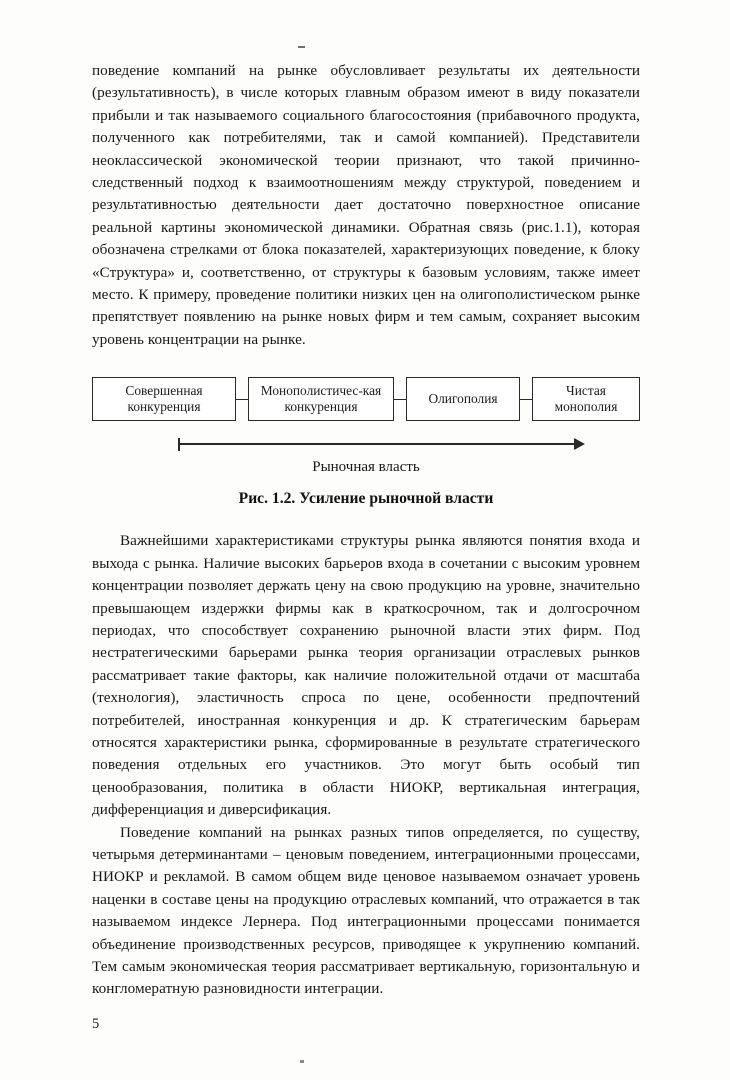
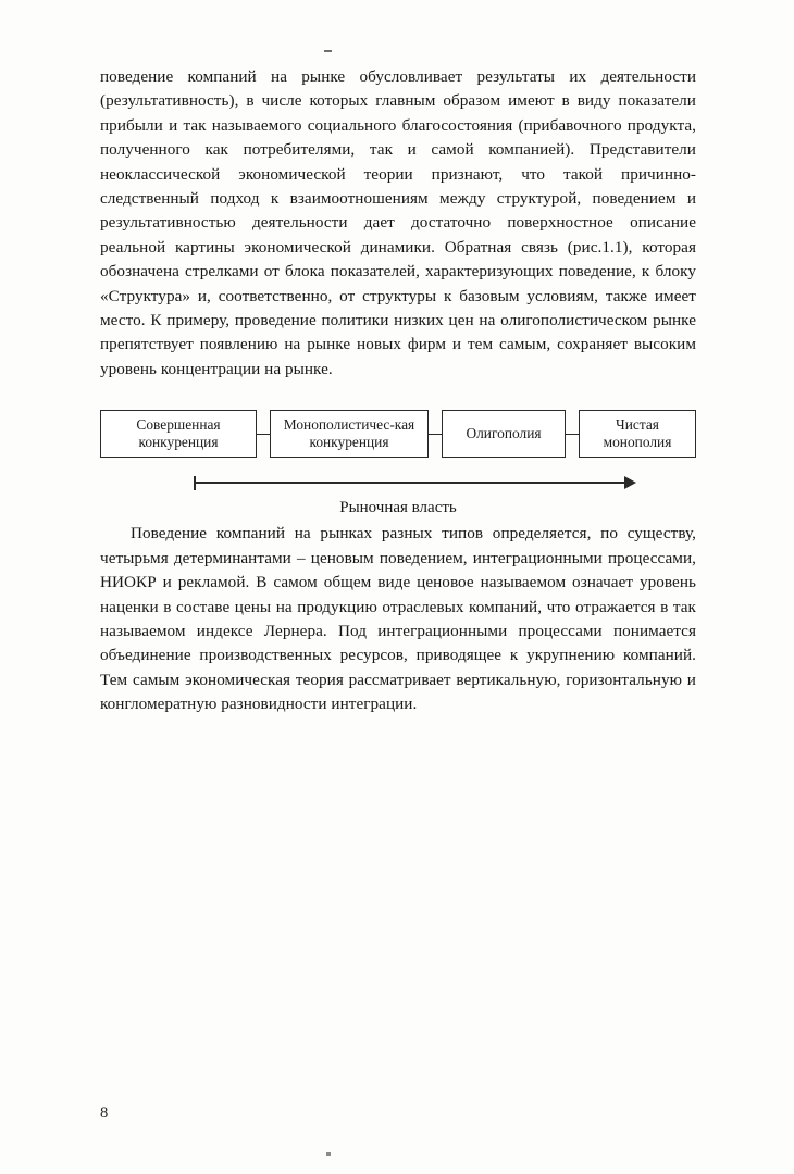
  поведение компаний на рынке обусловливает результаты их деятельности (результативность), в числе которых главным образом имеют в виду показатели прибыли и так называемого социального благосостояния (прибавочного продукта, полученного как потребителями, так и самой компанией). Представители неоклассической экономической теории признают, что такой причинно-следственный подход к взаимоотношениям между структурой, поведением и результативностью деятельности дает достаточно поверхностное описание реальной картины экономической динамики. Обратная связь (рис.1.1), которая обозначена стрелками от блока показателей, характеризующих поведение, к блоку «Структура» и, соответственно, от структуры к базовым условиям, также имеет место. К примеру, проведение политики низких цен на олигополистическом рынке препятствует появлению на рынке новых фирм и тем самым, сохраняет высоким уровень концентрации на рынке.
  Совершенная конкуренция
  Монополистичес-кая конкуренция
  Олигополия
  Чистая монополия
  Рыночная власть
- Рис. 1.2. Усиление рыночной власти
- Важнейшими характеристиками структуры рынка являются понятия входа и выхода с рынка. Наличие высоких барьеров входа в сочетании с высоким уровнем концентрации позволяет держать цену на свою продукцию на уровне, значительно превышающем издержки фирмы как в краткосрочном, так и долгосрочном периодах, что способствует сохранению рыночной власти этих фирм. Под нестратегическими барьерами рынка теория организации отраслевых рынков рассматривает такие факторы, как наличие положительной отдачи от масштаба (технология), эластичность спроса по цене, особенности предпочтений потребителей, иностранная конкуренция и др. К стратегическим барьерам относятся характеристики рынка, сформированные в результате стратегического поведения отдельных его участников. Это могут быть особый тип ценообразования, политика в области НИОКР, вертикальная интеграция, дифференциация и диверсификация.
  Поведение компаний на рынках разных типов определяется, по существу, четырьмя детерминантами – ценовым поведением, интеграционными процессами, НИОКР и рекламой. В самом общем виде ценовое называемом означает уровень наценки в составе цены на продукцию отраслевых компаний, что отражается в так называемом индексе Лернера. Под интеграционными процессами понимается объединение производственных ресурсов, приводящее к укрупнению компаний. Тем самым экономическая теория рассматривает вертикальную, горизонтальную и конгломератную разновидности интеграции.
- 5
+ 8
